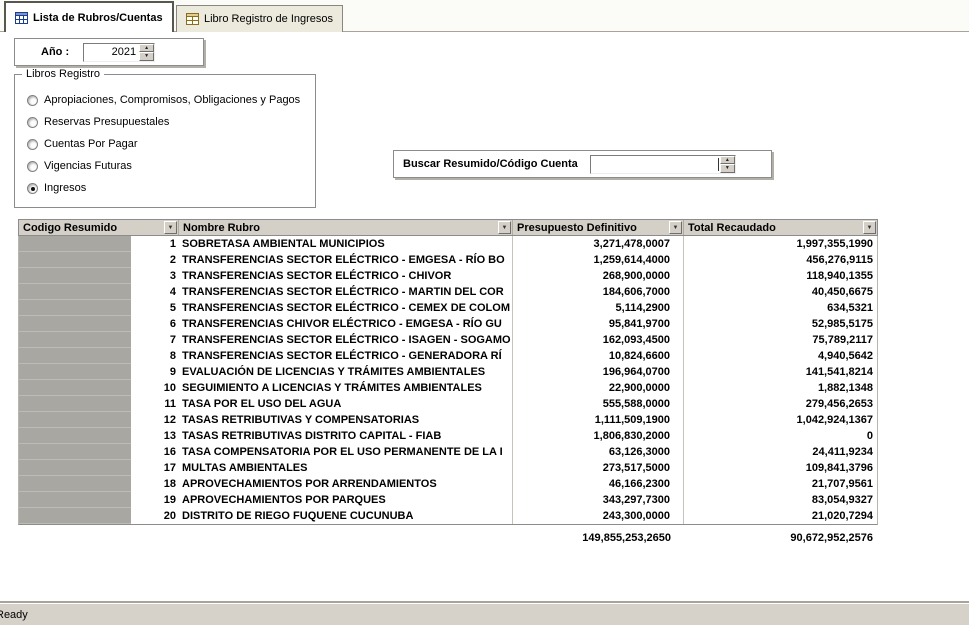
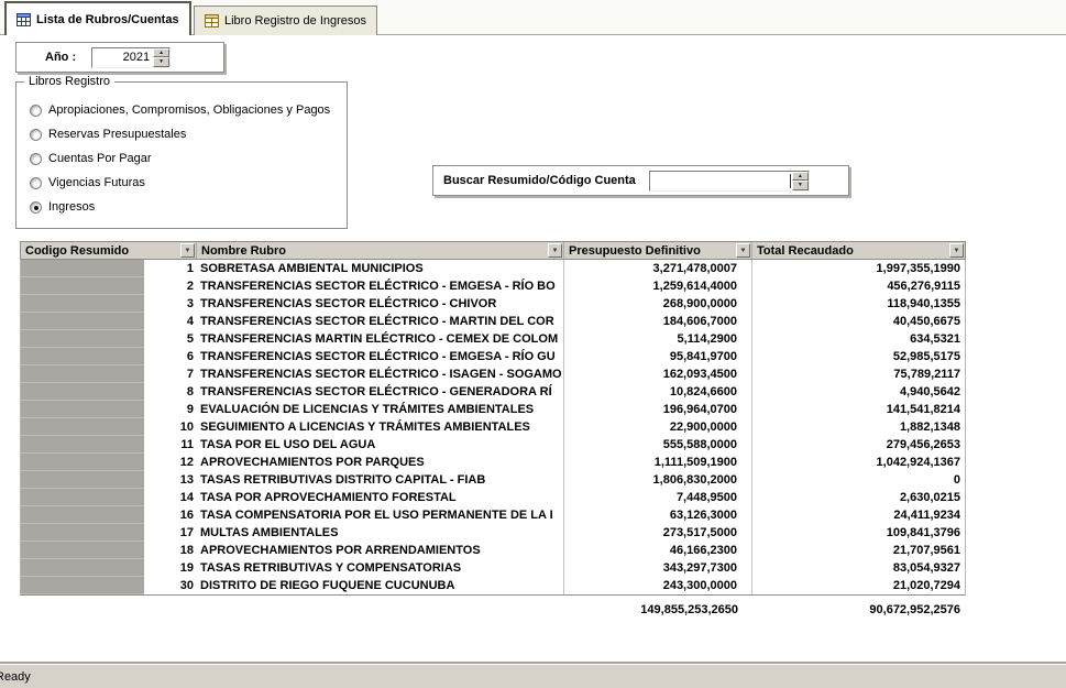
  Lista de Rubros/Cuentas
  Libro Registro de Ingresos
  Año :
  2021
  Libros Registro
  Apropiaciones, Compromisos, Obligaciones y Pagos
  Reservas Presupuestales
  Cuentas Por Pagar
  Vigencias Futuras
  Ingresos
  Buscar Resumido/Código Cuenta
  Codigo Resumido
  Nombre Rubro
  Presupuesto Definitivo
  Total Recaudado
  1
  SOBRETASA AMBIENTAL MUNICIPIOS
  3,271,478,0007
  1,997,355,1990
  2
  TRANSFERENCIAS SECTOR ELÉCTRICO - EMGESA - RÍO BO
  1,259,614,4000
  456,276,9115
  3
  TRANSFERENCIAS SECTOR ELÉCTRICO - CHIVOR
  268,900,0000
  118,940,1355
  4
  TRANSFERENCIAS SECTOR ELÉCTRICO - MARTIN DEL COR
  184,606,7000
  40,450,6675
  5
- TRANSFERENCIAS SECTOR ELÉCTRICO - CEMEX DE COLOM
+ TRANSFERENCIAS MARTIN ELÉCTRICO - CEMEX DE COLOM
  5,114,2900
  634,5321
  6
- TRANSFERENCIAS CHIVOR ELÉCTRICO - EMGESA - RÍO GU
+ TRANSFERENCIAS SECTOR ELÉCTRICO - EMGESA - RÍO GU
  95,841,9700
  52,985,5175
  7
  TRANSFERENCIAS SECTOR ELÉCTRICO - ISAGEN - SOGAMO
  162,093,4500
  75,789,2117
  8
  TRANSFERENCIAS SECTOR ELÉCTRICO - GENERADORA RÍ
  10,824,6600
  4,940,5642
  9
  EVALUACIÓN DE LICENCIAS Y TRÁMITES AMBIENTALES
  196,964,0700
  141,541,8214
  10
  SEGUIMIENTO A LICENCIAS Y TRÁMITES AMBIENTALES
  22,900,0000
  1,882,1348
  11
  TASA POR EL USO DEL AGUA
  555,588,0000
  279,456,2653
  12
- TASAS RETRIBUTIVAS Y COMPENSATORIAS
+ APROVECHAMIENTOS POR PARQUES
  1,111,509,1900
  1,042,924,1367
  13
  TASAS RETRIBUTIVAS DISTRITO CAPITAL - FIAB
  1,806,830,2000
  0
+ 14
+ TASA POR APROVECHAMIENTO FORESTAL
+ 7,448,9500
+ 2,630,0215
  16
  TASA COMPENSATORIA POR EL USO PERMANENTE DE LA I
  63,126,3000
  24,411,9234
  17
  MULTAS AMBIENTALES
  273,517,5000
  109,841,3796
  18
  APROVECHAMIENTOS POR ARRENDAMIENTOS
  46,166,2300
  21,707,9561
  19
- APROVECHAMIENTOS POR PARQUES
+ TASAS RETRIBUTIVAS Y COMPENSATORIAS
  343,297,7300
  83,054,9327
- 20
+ 30
  DISTRITO DE RIEGO FUQUENE CUCUNUBA
  243,300,0000
  21,020,7294
  149,855,253,2650
  90,672,952,2576
  eady
